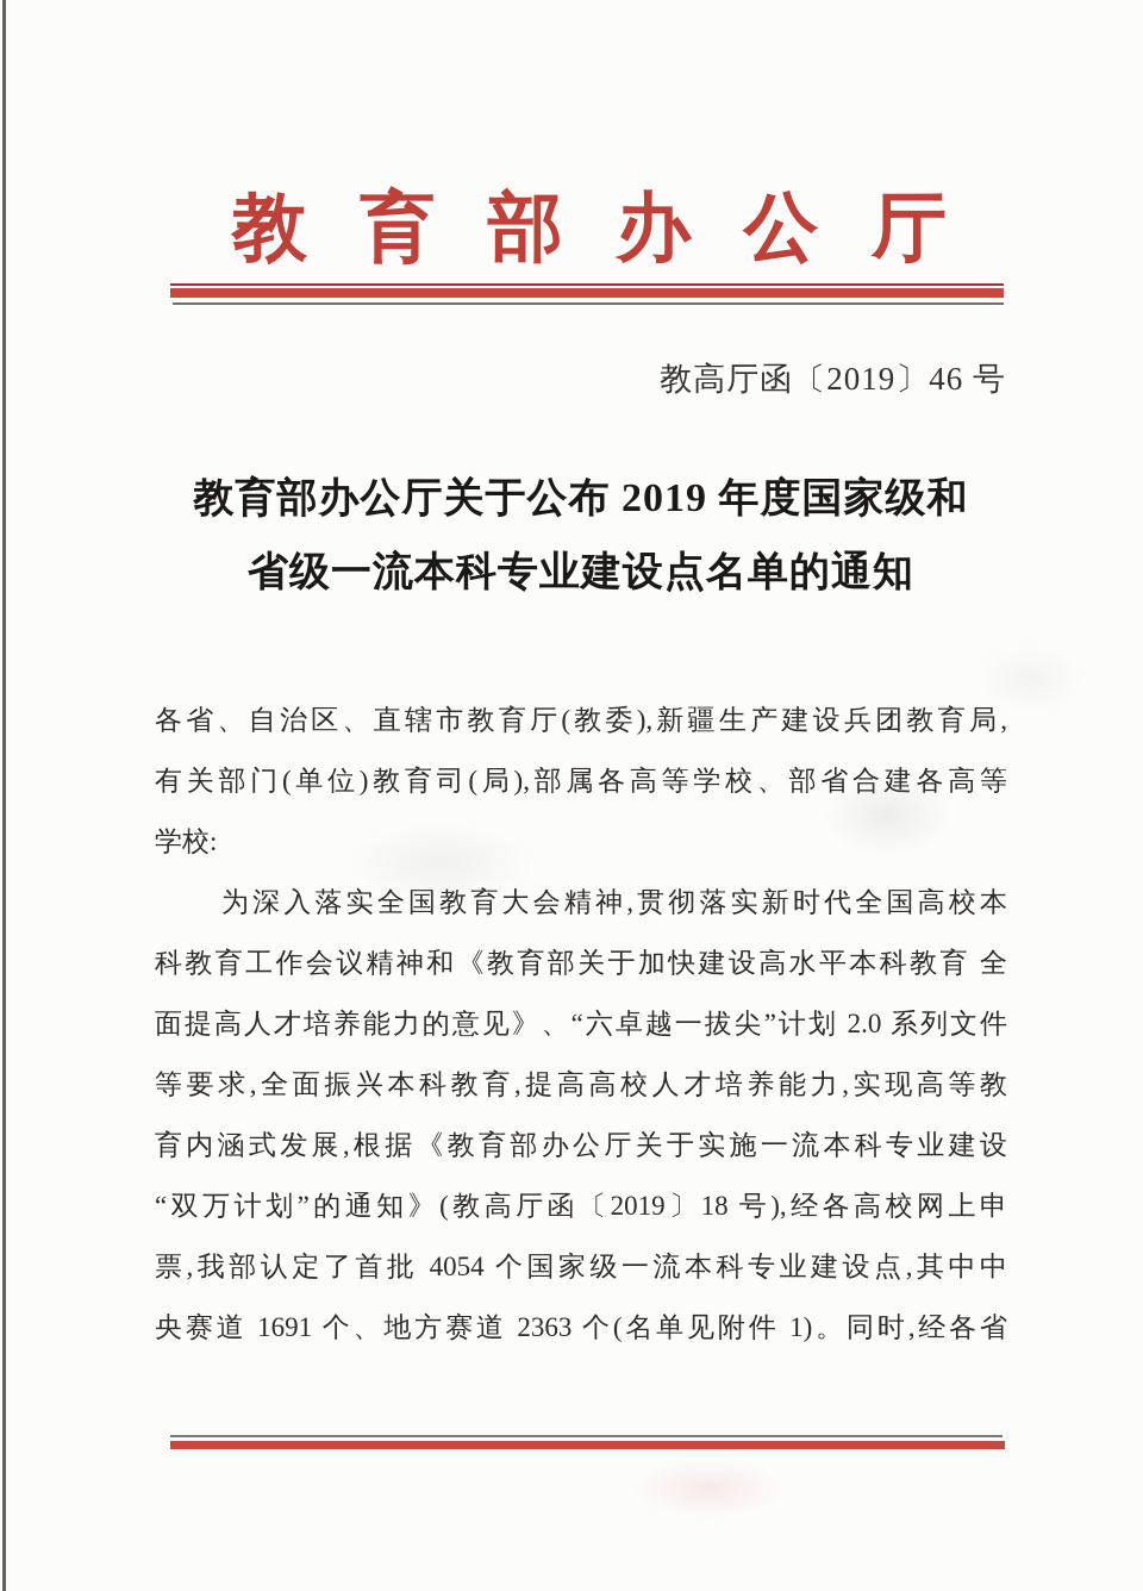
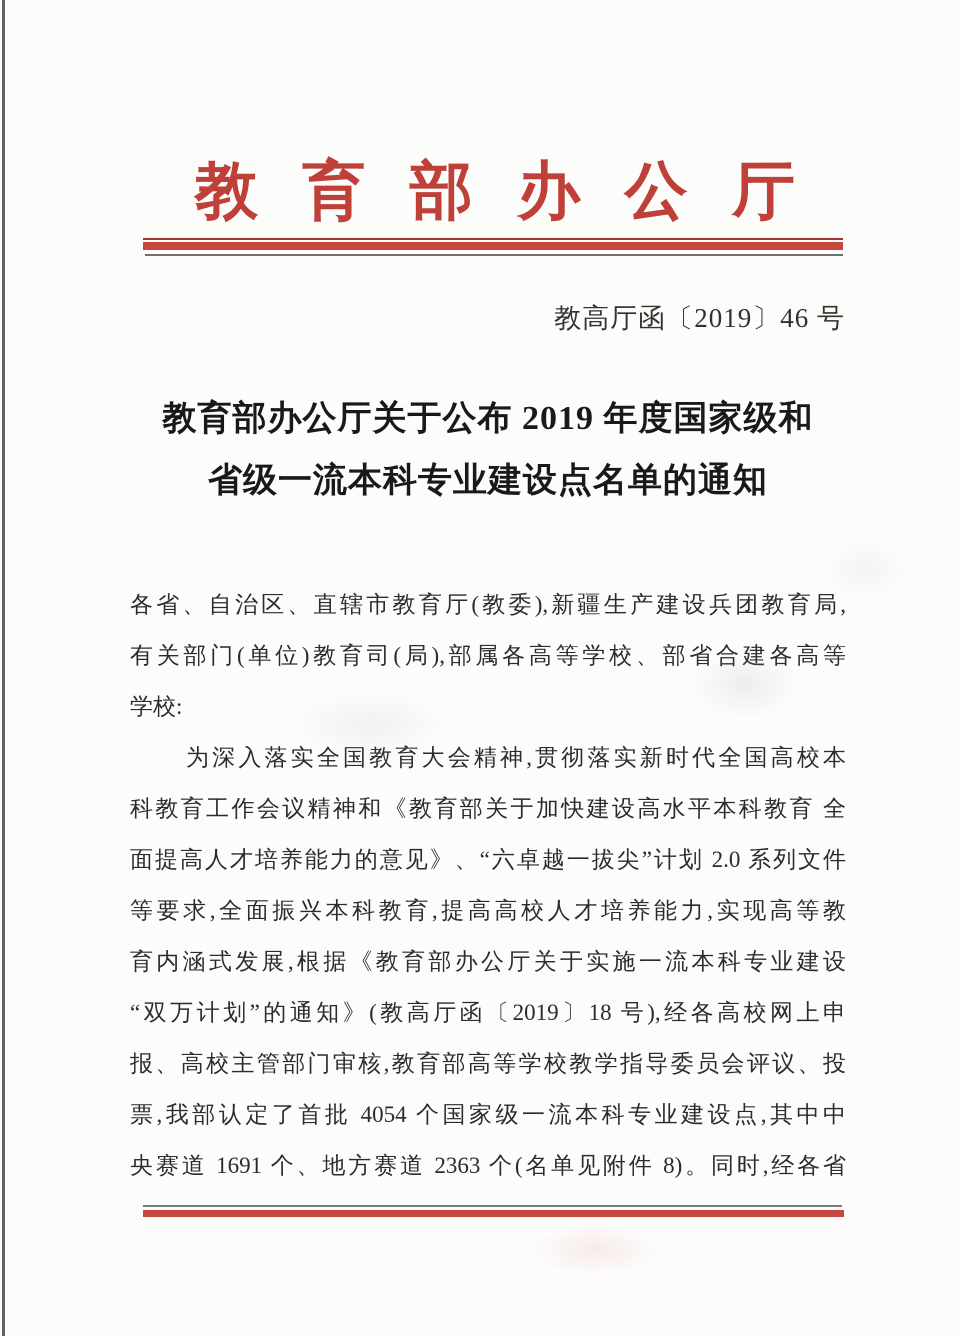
  教育部办公厅
  教高厅函〔2019〕46 号
  教育部办公厅关于公布 2019 年度国家级和
  省级一流本科专业建设点名单的通知
  各省、自治区、直辖市教育厅(教委),新疆生产建设兵团教育局,
  有关部门(单位)教育司(局),部属各高等学校、部省各高等
  学校:
  为深入落实全育大会精神,贯彻落实新时代全国高校本
  科教育工作会议精神和《教育部关于加快建设高水平本科教育 全
  面提高人才培养能力的意见》、“六卓越一拔尖”计划 2.0 系列文件
  等要求,全面振兴本科教育,提高高校人才培养能力,实现高等教
  育内涵式发展,根据《教育部办公厅关于实施一流本科专业建设
  “双万计划”的通知》(教高厅函〔2019〕18 号),经各高校网上申
+ 报、高校主管部门审核,教育部高等学校教学指导委员会评议、投
  票,我部认定了首批 4054 个国家级一流本科专业建设点,其中中
- 央赛道 1691 个、地方赛道 2363 个(名单见附件 1)。同时,经各省
+ 央赛道 1691 个、地方赛道 2363 个(名单见附件 8)。同时,经各省
